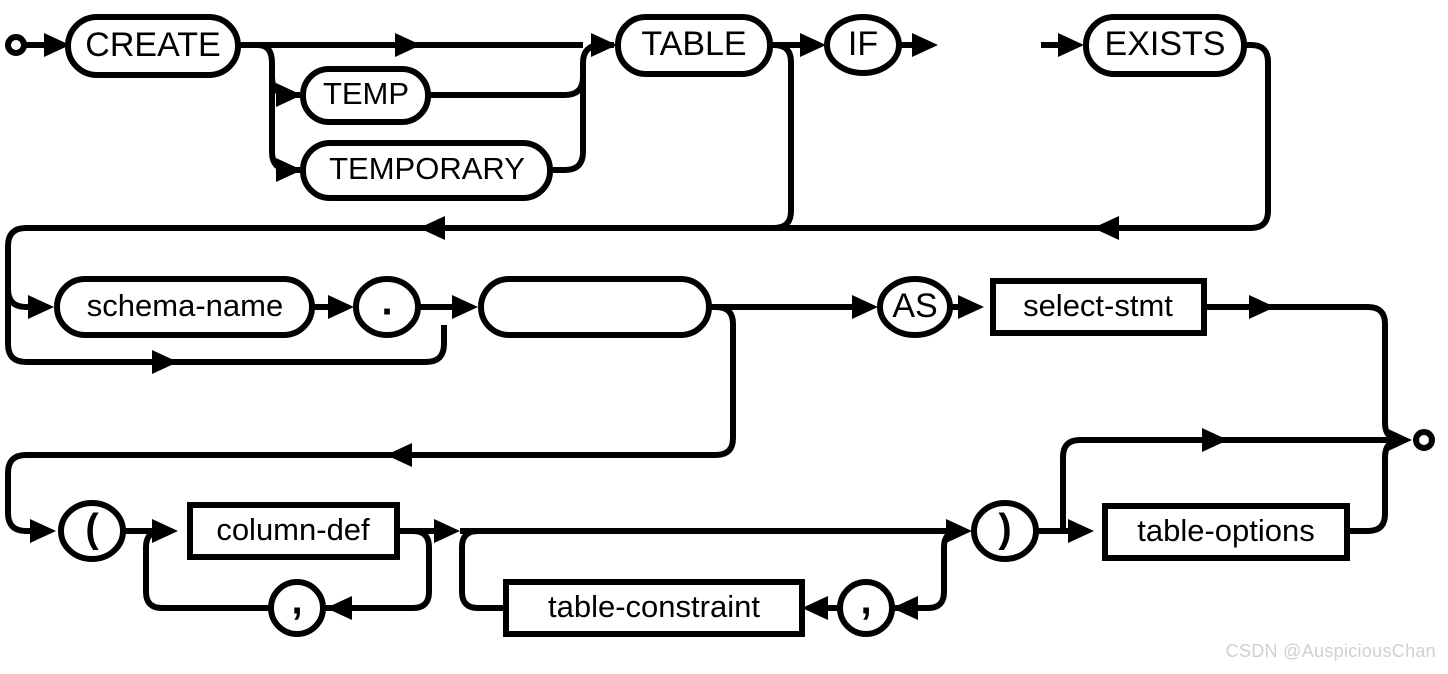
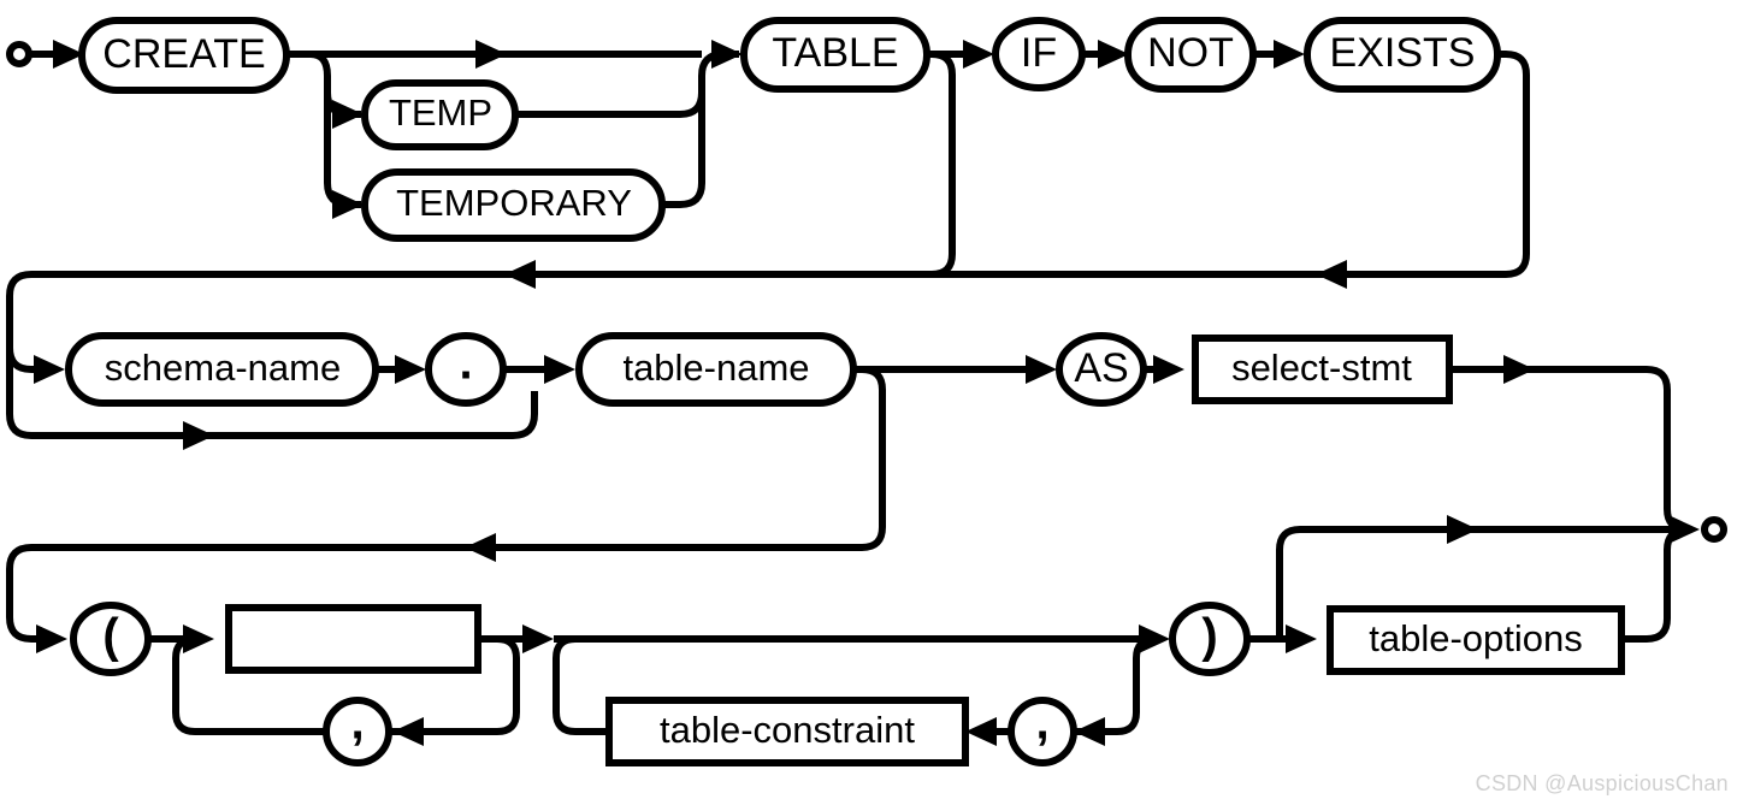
  CREATE
  TEMP
  TEMPORARY
  TABLE
  IF
+ NOT
  EXISTS
  schema-name
  .
+ table-name
  AS
  select-stmt
  (
- column-def
  ,
  table-constraint
  ,
  )
  table-options
  CSDN @AuspiciousChan
